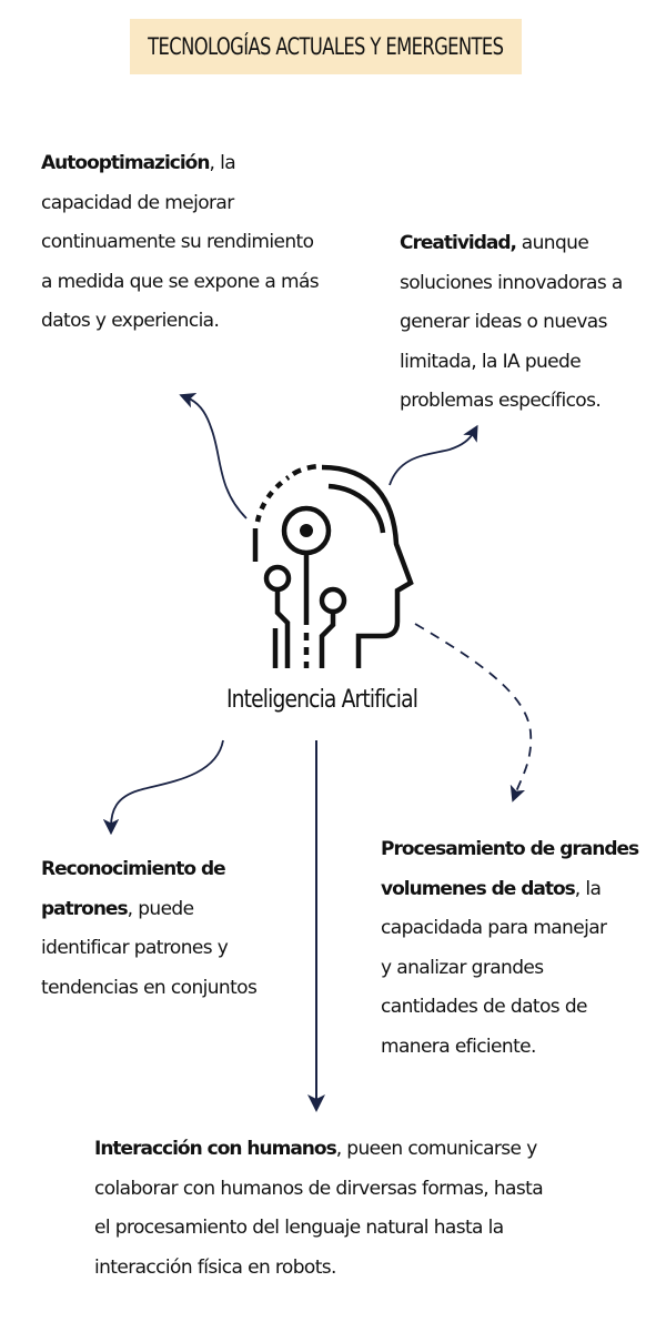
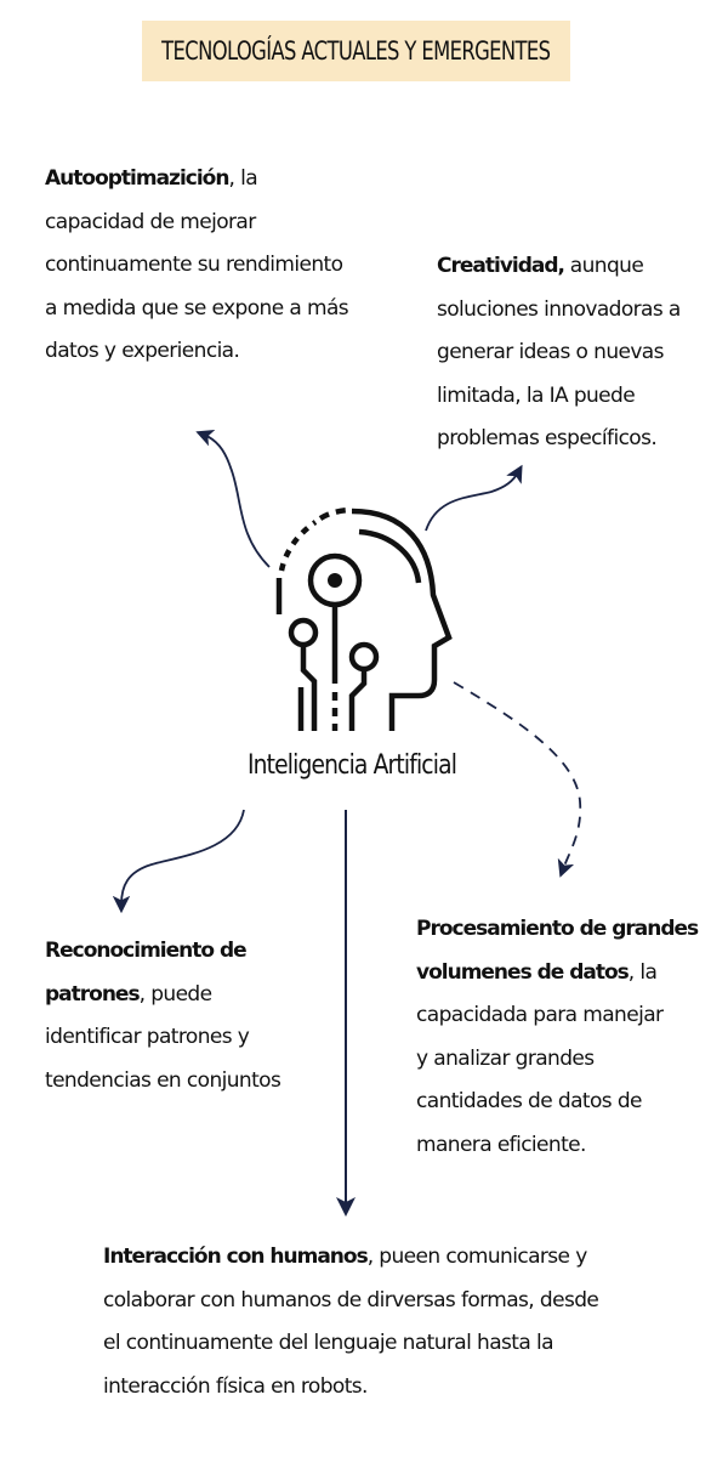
  TECNOLOGÍAS ACTUALES Y EMERGENTES
  Autooptimazición, la
  capacidad de mejorar
  continuamente su rendimiento
  a medida que se expone a más
  datos y experiencia.
  Creatividad, aunque
  soluciones innovadoras a
  generar ideas o nuevas
  limitada, la IA puede
  problemas específicos.
  Reconocimiento de
  patrones, puede
  identificar patrones y
  tendencias en conjuntos
  Procesamiento de grandes
  volumenes de datos, la
  capacidada para manejar
  y analizar grandes
  cantidades de datos de
  manera eficiente.
  Interacción con humanos, pueen comunicarse y
- colaborar con humanos de dirversas formas, hasta
+ colaborar con humanos de dirversas formas, desde
- el procesamiento del lenguaje natural hasta la
+ el continuamente del lenguaje natural hasta la
  interacción física en robots.
  Inteligencia Artificial
